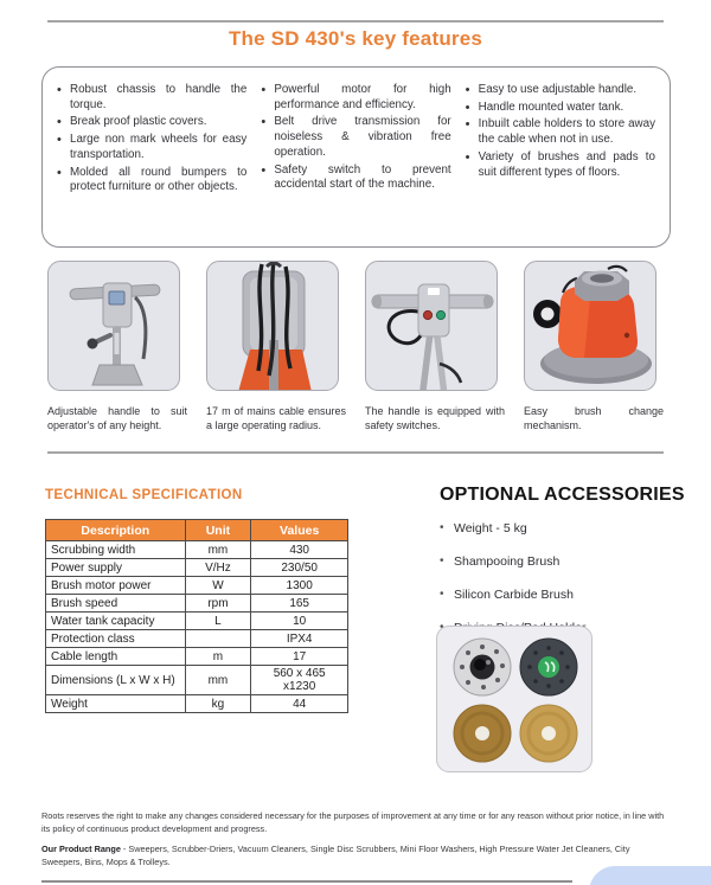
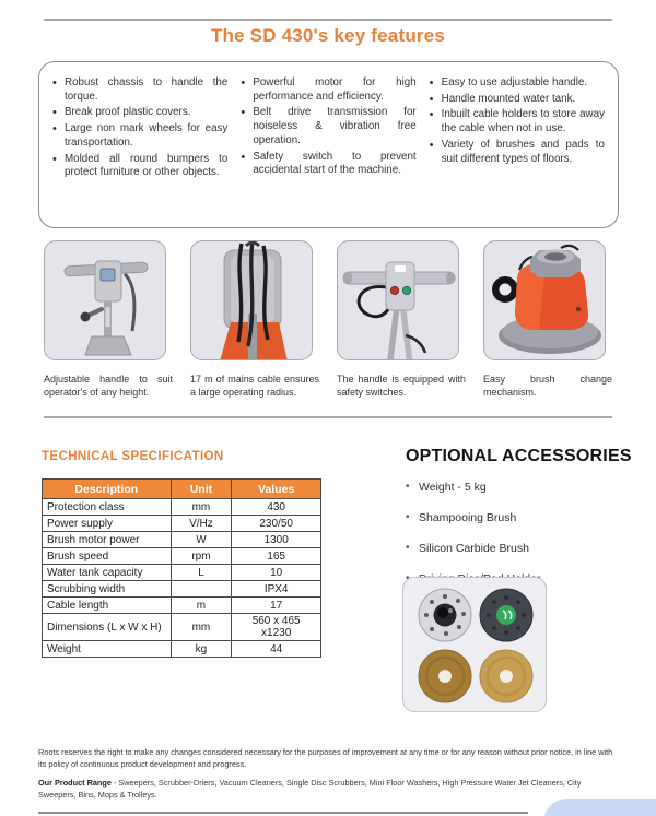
  The SD 430's key features
  Robust chassis to handle the torque.
  Break proof plastic covers.
  Large non mark wheels for easy transportation.
  Molded all round bumpers to protect furniture or other objects.
  Powerful motor for high performance and efficiency.
  Belt drive transmission for noiseless & vibration free operation.
  Safety switch to prevent accidental start of the machine.
  Easy to use adjustable handle.
  Handle mounted water tank.
  Inbuilt cable holders to store away the cable when not in use.
  Variety of brushes and pads to suit different types of floors.
  Adjustable handle to suit operator's of any height.
  17 m of mains cable ensures a large operating radius.
  The handle is equipped with safety switches.
  Easy brush change mechanism.
  TECHNICAL SPECIFICATION
  Description	Unit	Values
- Scrubbing width	mm	430
+ Protection class	mm	430
  Power supply	V/Hz	230/50
  Brush motor power	W	1300
  Brush speed	rpm	165
  Water tank capacity	L	10
- Protection class		IPX4
+ Scrubbing width		IPX4
  Cable length	m	17
  Dimensions (L x W x H)	mm	560 x 465 x1230
  Weight	kg	44
  OPTIONAL ACCESSORIES
  Weight - 5 kg
  Shampooing Brush
  Silicon Carbide Brush
  Roots reserves the right to make any changes considered necessary for the purposes of improvement at any time or for any reason without prior notice, in line with its policy of continuous product development and progress.
  Our Product Range - Sweepers, Scrubber-Driers, Vacuum Cleaners, Single Disc Scrubbers, Mini Floor Washers, High Pressure Water Jet Cleaners, City Sweepers, Bins, Mops & Trolleys.
